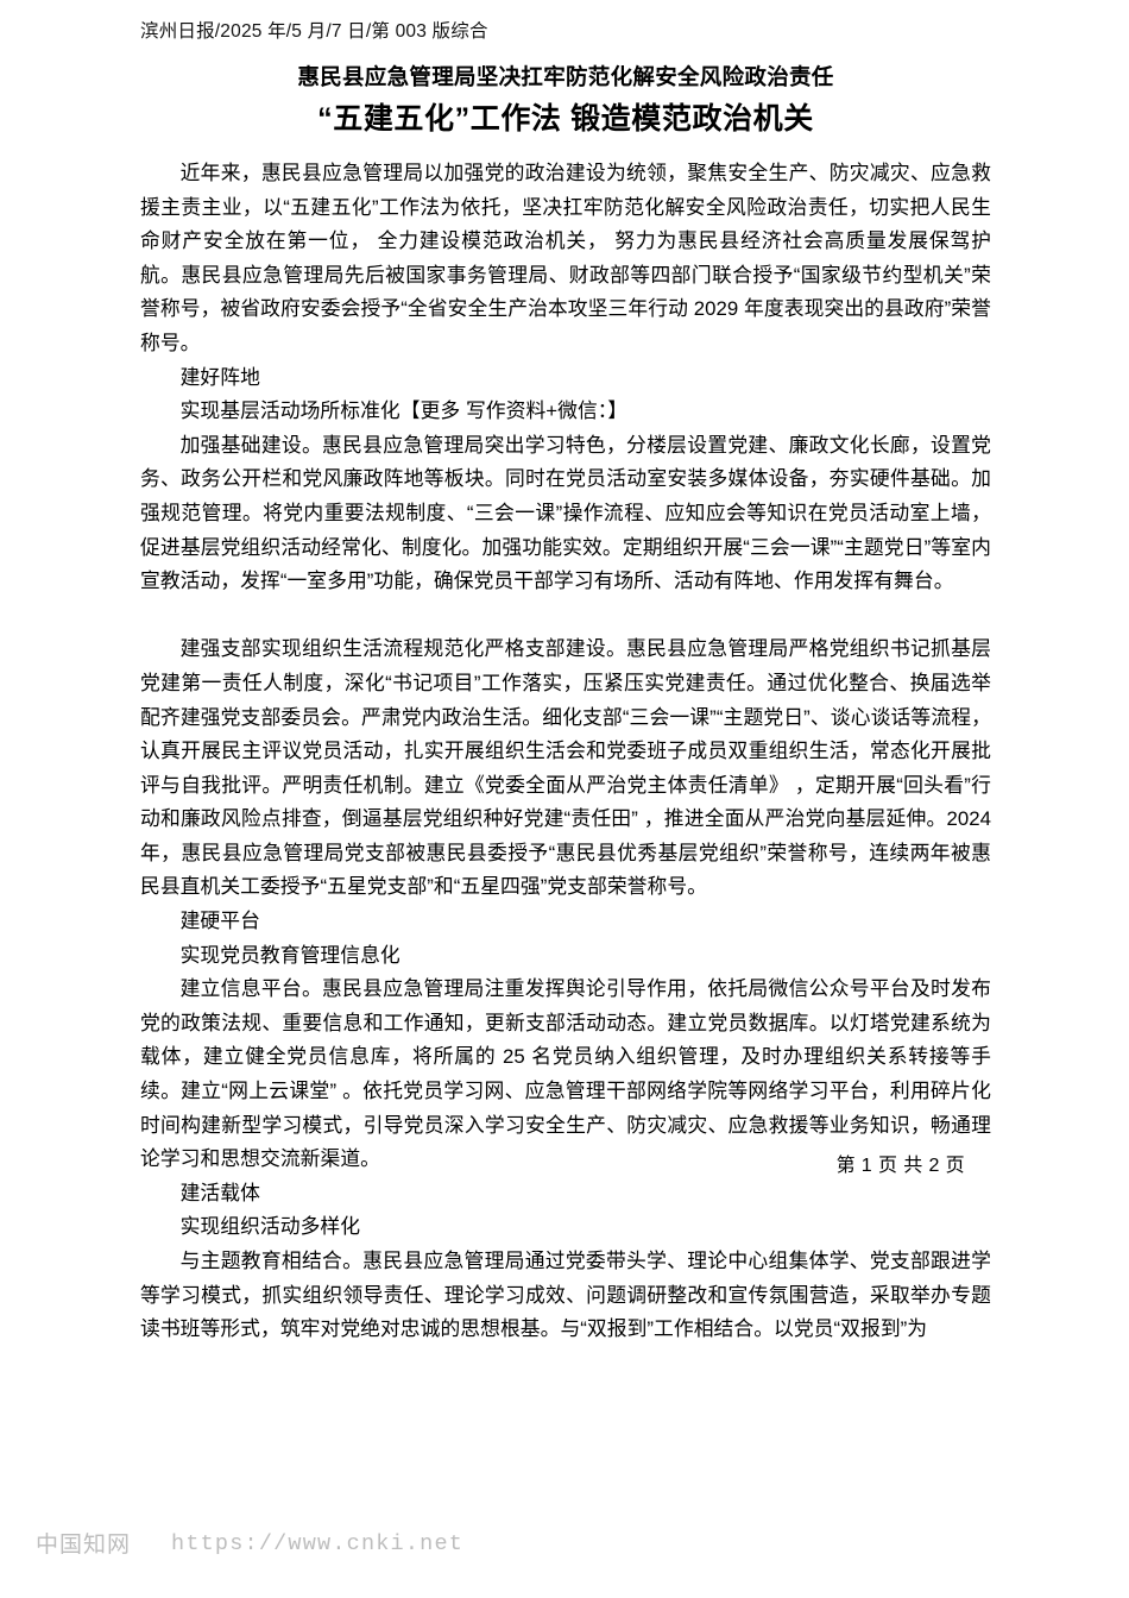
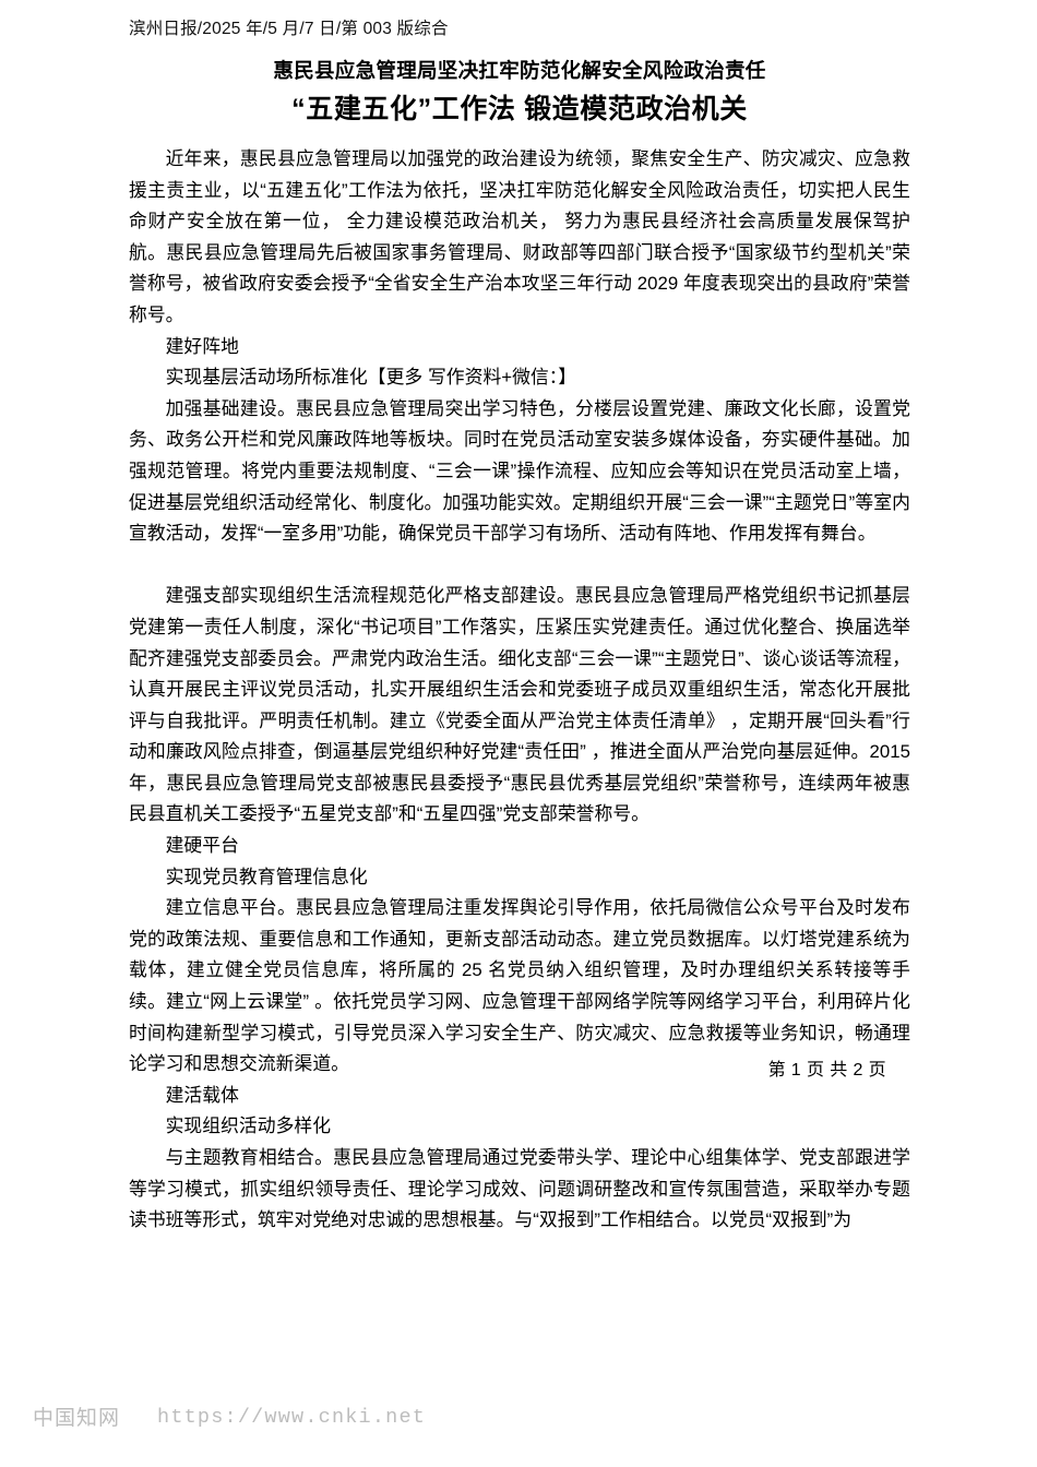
  滨州日报/2025 年/5 月/7 日/第 003 版综合
  惠民县应急管理局坚决扛牢防范化解安全风险政治责任
  “五建五化”工作法 锻造模范政治机关
  近年来，惠民县应急管理局以加强党的政治建设为统领，聚焦安全生产、防灾减灾、应急救援主责主业，以“五建五化”工作法为依托，坚决扛牢防范化解安全风险政治责任，切实把人民生命财产安全放在第一位， 全力建设模范政治机关， 努力为惠民县经济社会高质量发展保驾护航。惠民县应急管理局先后被国家事务管理局、财政部等四部门联合授予“国家级节约型机关”荣誉称号，被省政府安委会授予“全省安全生产治本攻坚三年行动 2029 年度表现突出的县政府”荣誉称号。
  建好阵地
  实现基层活动场所标准化【更多 写作资料+微信：】
  加强基础建设。惠民县应急管理局突出学习特色，分楼层设置党建、廉政文化长廊，设置党务、政务公开栏和党风廉政阵地等板块。同时在党员活动室安装多媒体设备，夯实硬件基础。加强规范管理。将党内重要法规制度、“三会一课”操作流程、应知应会等知识在党员活动室上墙，促进基层党组织活动经常化、制度化。加强功能实效。定期组织开展“三会一课”“主题党日”等室内宣教活动，发挥“一室多用”功能，确保党员干部学习有场所、活动有阵地、作用发挥有舞台。
- 建强支部实现组织生活流程规范化严格支部建设。惠民县应急管理局严格党组织书记抓基层党建第一责任人制度，深化“书记项目”工作落实，压紧压实党建责任。通过优化整合、换届选举配齐建强党支部委员会。严肃党内政治生活。细化支部“三会一课”“主题党日”、谈心谈话等流程，认真开展民主评议党员活动，扎实开展组织生活会和党委班子成员双重组织生活，常态化开展批评与自我批评。严明责任机制。建立《党委全面从严治党主体责任清单》 ，定期开展“回头看”行动和廉政风险点排查，倒逼基层党组织种好党建“责任田” ，推进全面从严治党向基层延伸。2024 年，惠民县应急管理局党支部被惠民县委授予“惠民县优秀基层党组织”荣誉称号，连续两年被惠民县直机关工委授予“五星党支部”和“五星四强”党支部荣誉称号。
+ 建强支部实现组织生活流程规范化严格支部建设。惠民县应急管理局严格党组织书记抓基层党建第一责任人制度，深化“书记项目”工作落实，压紧压实党建责任。通过优化整合、换届选举配齐建强党支部委员会。严肃党内政治生活。细化支部“三会一课”“主题党日”、谈心谈话等流程，认真开展民主评议党员活动，扎实开展组织生活会和党委班子成员双重组织生活，常态化开展批评与自我批评。严明责任机制。建立《党委全面从严治党主体责任清单》 ，定期开展“回头看”行动和廉政风险点排查，倒逼基层党组织种好党建“责任田” ，推进全面从严治党向基层延伸。2015 年，惠民县应急管理局党支部被惠民县委授予“惠民县优秀基层党组织”荣誉称号，连续两年被惠民县直机关工委授予“五星党支部”和“五星四强”党支部荣誉称号。
  建硬平台
  实现党员教育管理信息化
  建立信息平台。惠民县应急管理局注重发挥舆论引导作用，依托局微信公众号平台及时发布党的政策法规、重要信息和工作通知，更新支部活动动态。建立党员数据库。以灯塔党建系统为载体，建立健全党员信息库，将所属的 25 名党员纳入组织管理，及时办理组织关系转接等手续。建立“网上云课堂” 。依托党员学习网、应急管理干部网络学院等网络学习平台，利用碎片化时间构建新型学习模式，引导党员深入学习安全生产、防灾减灾、应急救援等业务知识，畅通理论学习和思想交流新渠道。
  建活载体
  实现组织活动多样化
  与主题教育相结合。惠民县应急管理局通过党委带头学、理论中心组集体学、党支部跟进学等学习模式，抓实组织领导责任、理论学习成效、问题调研整改和宣传氛围营造，采取举办专题读书班等形式，筑牢对党绝对忠诚的思想根基。与“双报到”工作相结合。以党员“双报到”为
  第 1 页 共 2 页
  中国知网
  https://www.cnki.net
